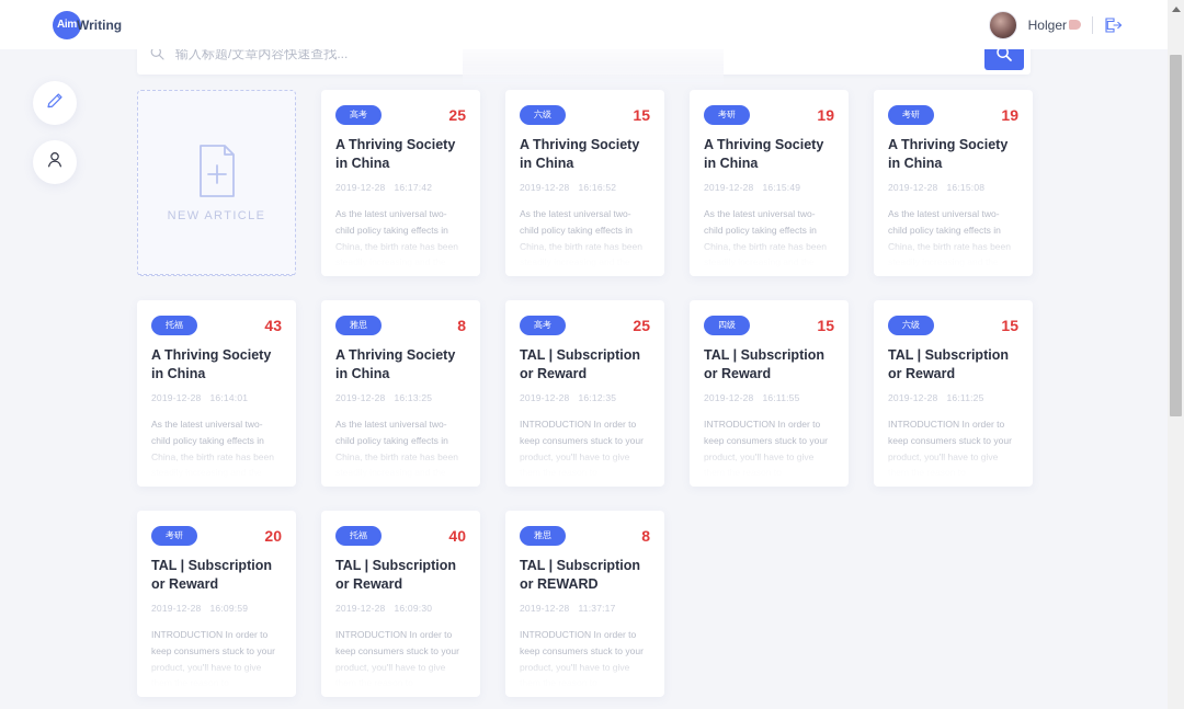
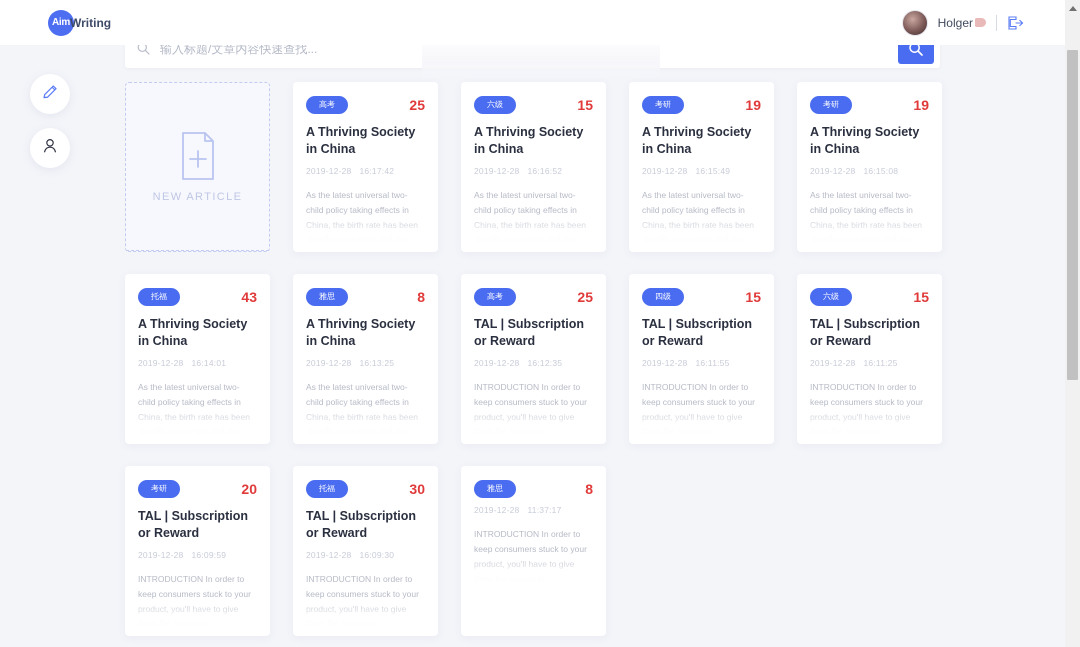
  Aim
  Writing
  Holger
  输入标题/文章内容快速查找...
  NEW ARTICLE
  高考
  25
  A Thriving Society in China
  2019-12-28 16:17:42
  As the latest universal two-child policy taking effects in China, the birth rate has been
  六级
  15
  A Thriving Society in China
  2019-12-28 16:16:52
  As the latest universal two-child policy taking effects in China, the birth rate has been
  考研
  19
  A Thriving Society in China
  2019-12-28 16:15:49
  As the latest universal two-child policy taking effects in China, the birth rate has been
  考研
  19
  A Thriving Society in China
  2019-12-28 16:15:08
  As the latest universal two-child policy taking effects in China, the birth rate has been
  托福
  43
  A Thriving Society in China
  2019-12-28 16:14:01
  As the latest universal two-child policy taking effects in China, the birth rate has been
  雅思
  8
  A Thriving Society in China
  2019-12-28 16:13:25
  As the latest universal two-child policy taking effects in China, the birth rate has been
  高考
  25
  TAL | Subscription or Reward
  2019-12-28 16:12:35
  INTRODUCTION In order to keep consumers stuck to your product, you'll have to give
  四级
  15
  TAL | Subscription or Reward
  2019-12-28 16:11:55
  INTRODUCTION In order to keep consumers stuck to your product, you'll have to give
  六级
  15
  TAL | Subscription or Reward
  2019-12-28 16:11:25
  INTRODUCTION In order to keep consumers stuck to your product, you'll have to give
  考研
  20
  TAL | Subscription or Reward
  2019-12-28 16:09:59
  INTRODUCTION In order to keep consumers stuck to your product, you'll have to give
  托福
- 40
+ 30
  TAL | Subscription or Reward
  2019-12-28 16:09:30
  INTRODUCTION In order to keep consumers stuck to your product, you'll have to give
  雅思
  8
- TAL | Subscription or REWARD
  2019-12-28 11:37:17
  INTRODUCTION In order to keep consumers stuck to your product, you'll have to give
